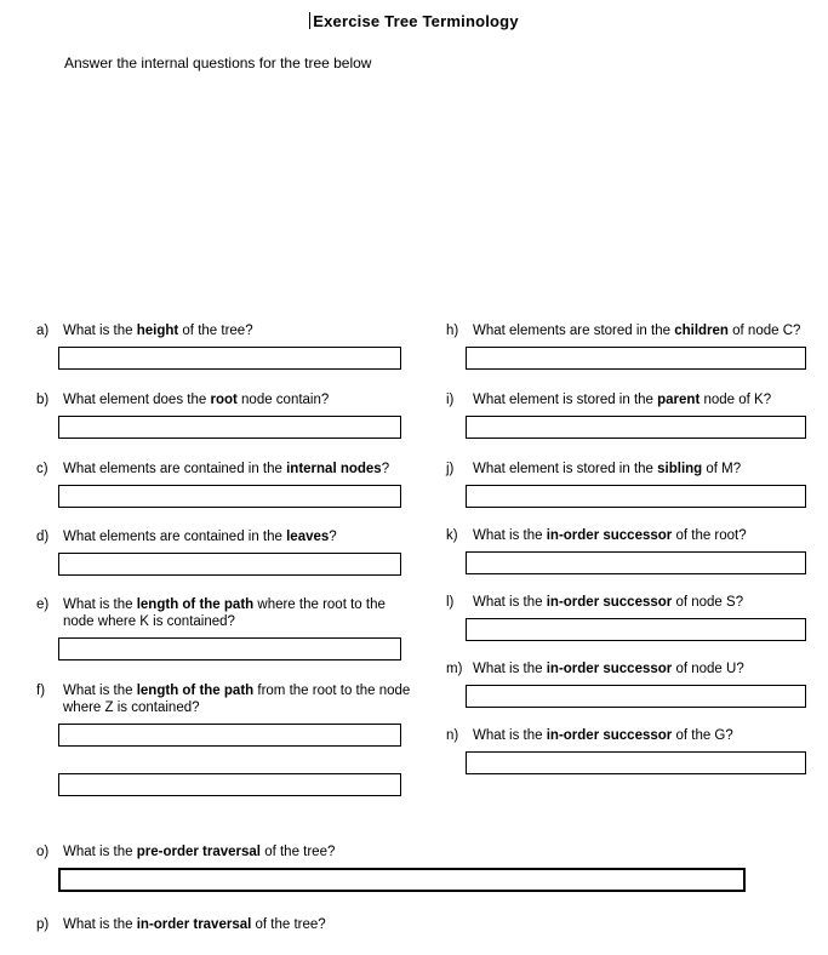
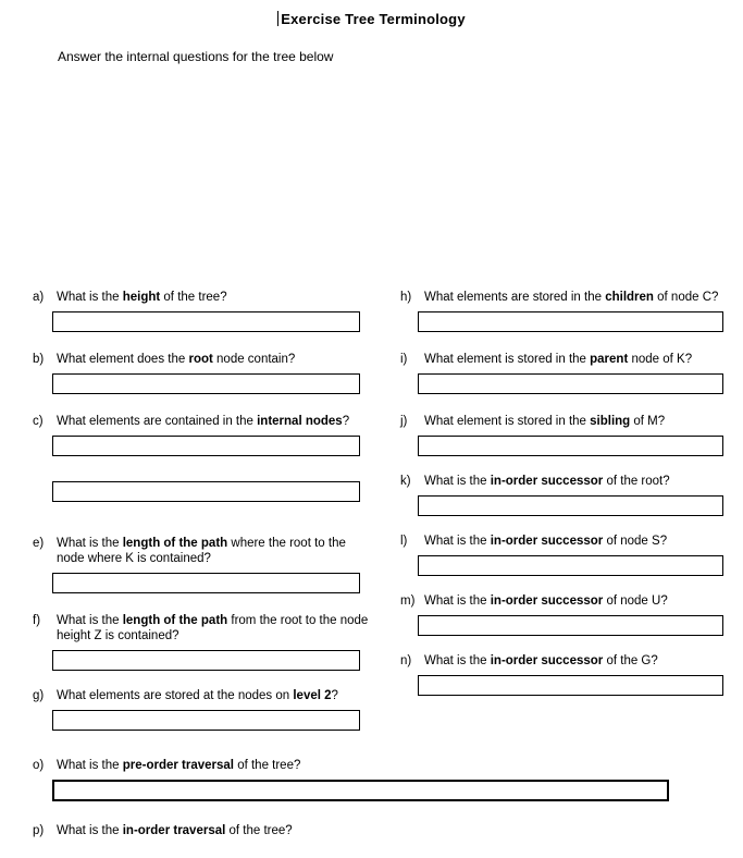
  Exercise Tree Terminology
  Answer the internal questions for the tree below
  a)
  What is the height of the tree?
  b)
  What element does the root node contain?
  c)
  What elements are contained in the internal nodes?
- d)
- What elements are contained in the leaves?
  e)
  What is the length of the path where the root to the node where K is contained?
  f)
- What is the length of the path from the root to the node where Z is contained?
+ What is the length of the path from the root to the node height Z is contained?
+ g)
+ What elements are stored at the nodes on level 2?
  h)
  What elements are stored in the children of node C?
  i)
  What element is stored in the parent node of K?
  j)
  What element is stored in the sibling of M?
  k)
  What is the in-order successor of the root?
  l)
  What is the in-order successor of node S?
  m)
  What is the in-order successor of node U?
  n)
  What is the in-order successor of the G?
  o)
  What is the pre-order traversal of the tree?
  p)
  What is the in-order traversal of the tree?
